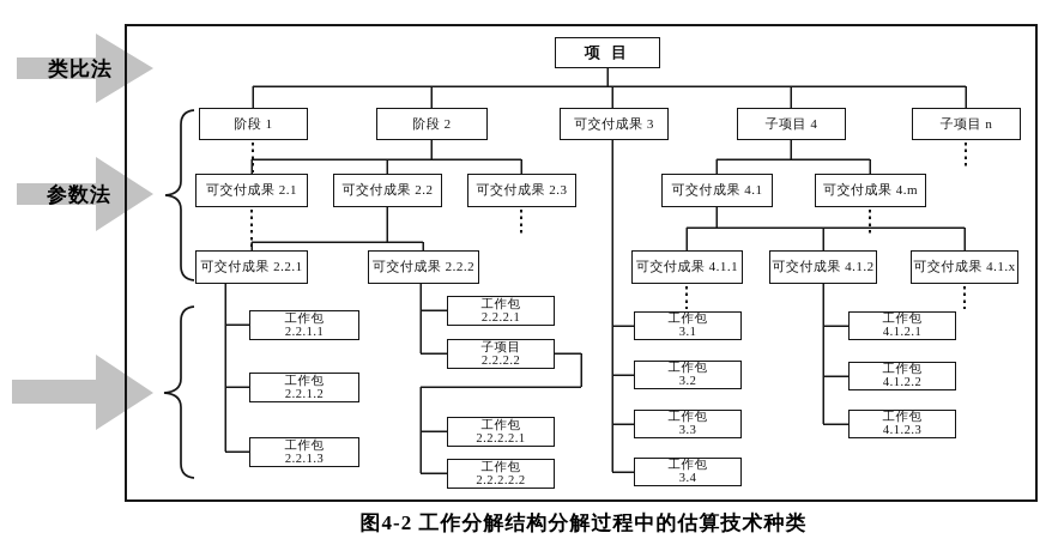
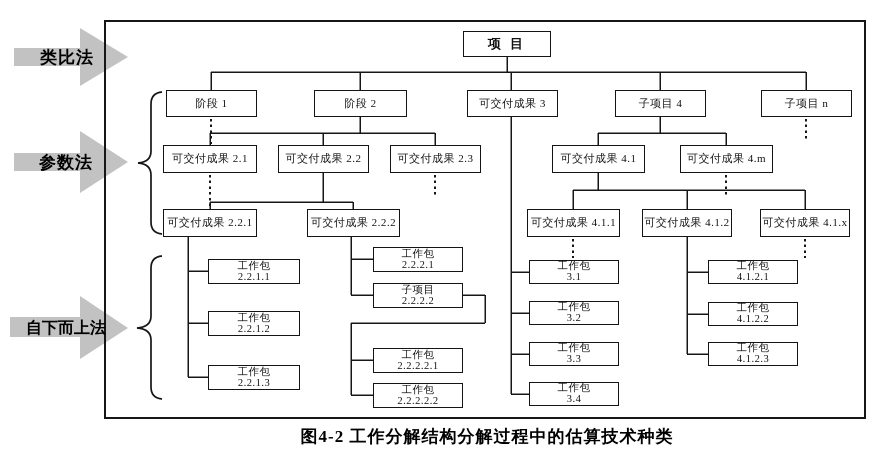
  类比法
  参数法
+ 自下而上法
  项 目
  阶段 1
  阶段 2
  可交付成果 3
  子项目 4
  子项目 n
  可交付成果 2.1
  可交付成果 2.2
  可交付成果 2.3
  可交付成果 4.1
  可交付成果 4.m
  可交付成果 2.2.1
  可交付成果 2.2.2
  可交付成果 4.1.1
  可交付成果 4.1.2
  可交付成果 4.1.x
  工作包
  2.2.1.1
  工作包
  2.2.1.2
  工作包
  2.2.1.3
  工作包
  2.2.2.1
  子项目
  2.2.2.2
  工作包
  2.2.2.2.1
  工作包
  2.2.2.2.2
  工作包
  3.1
  工作包
  3.2
  工作包
  3.3
  工作包
  3.4
  工作包
  4.1.2.1
  工作包
  4.1.2.2
  工作包
  4.1.2.3
  图4-2 工作分解结构分解过程中的估算技术种类
